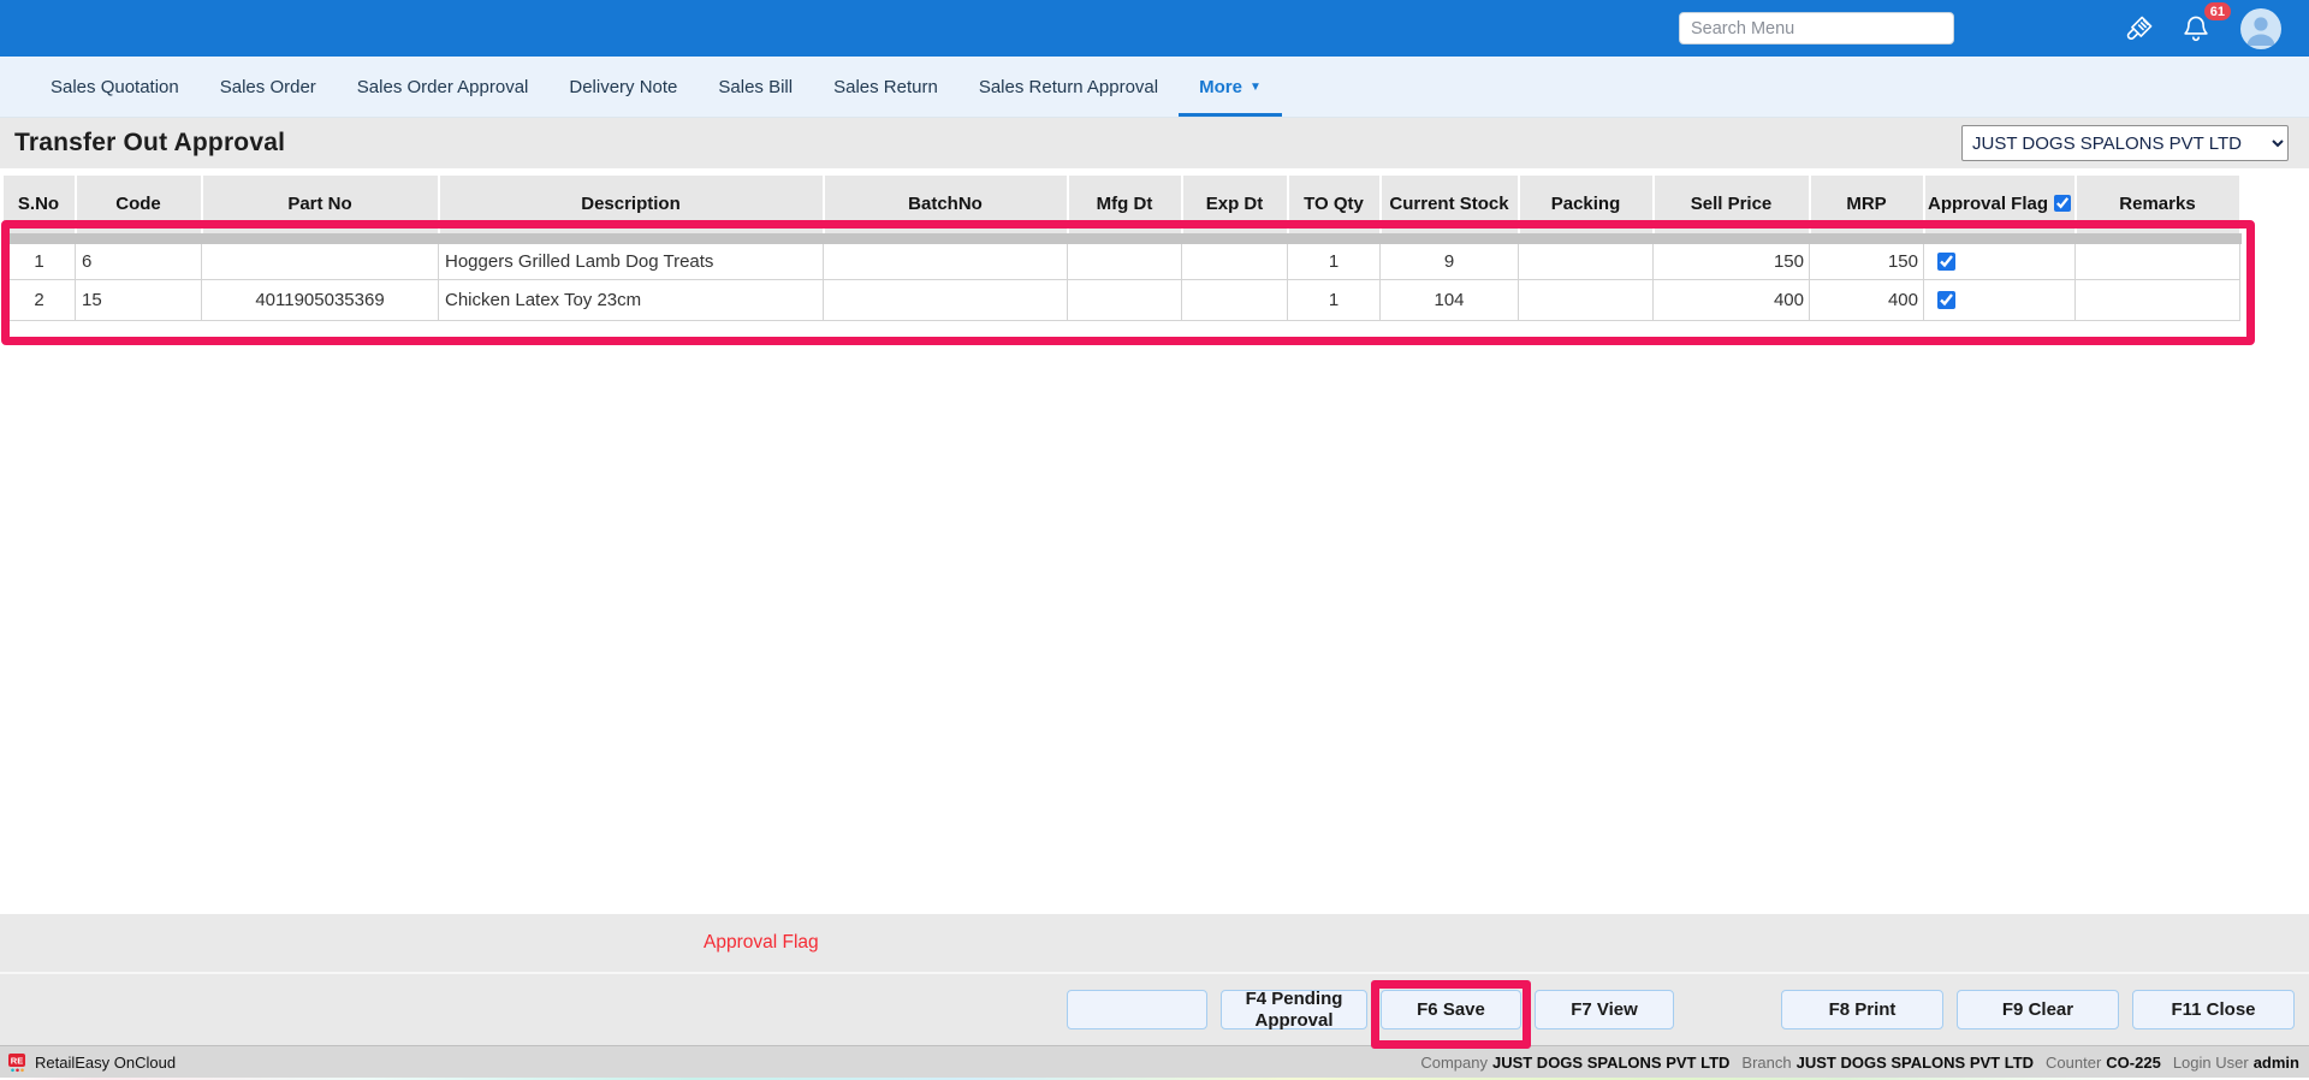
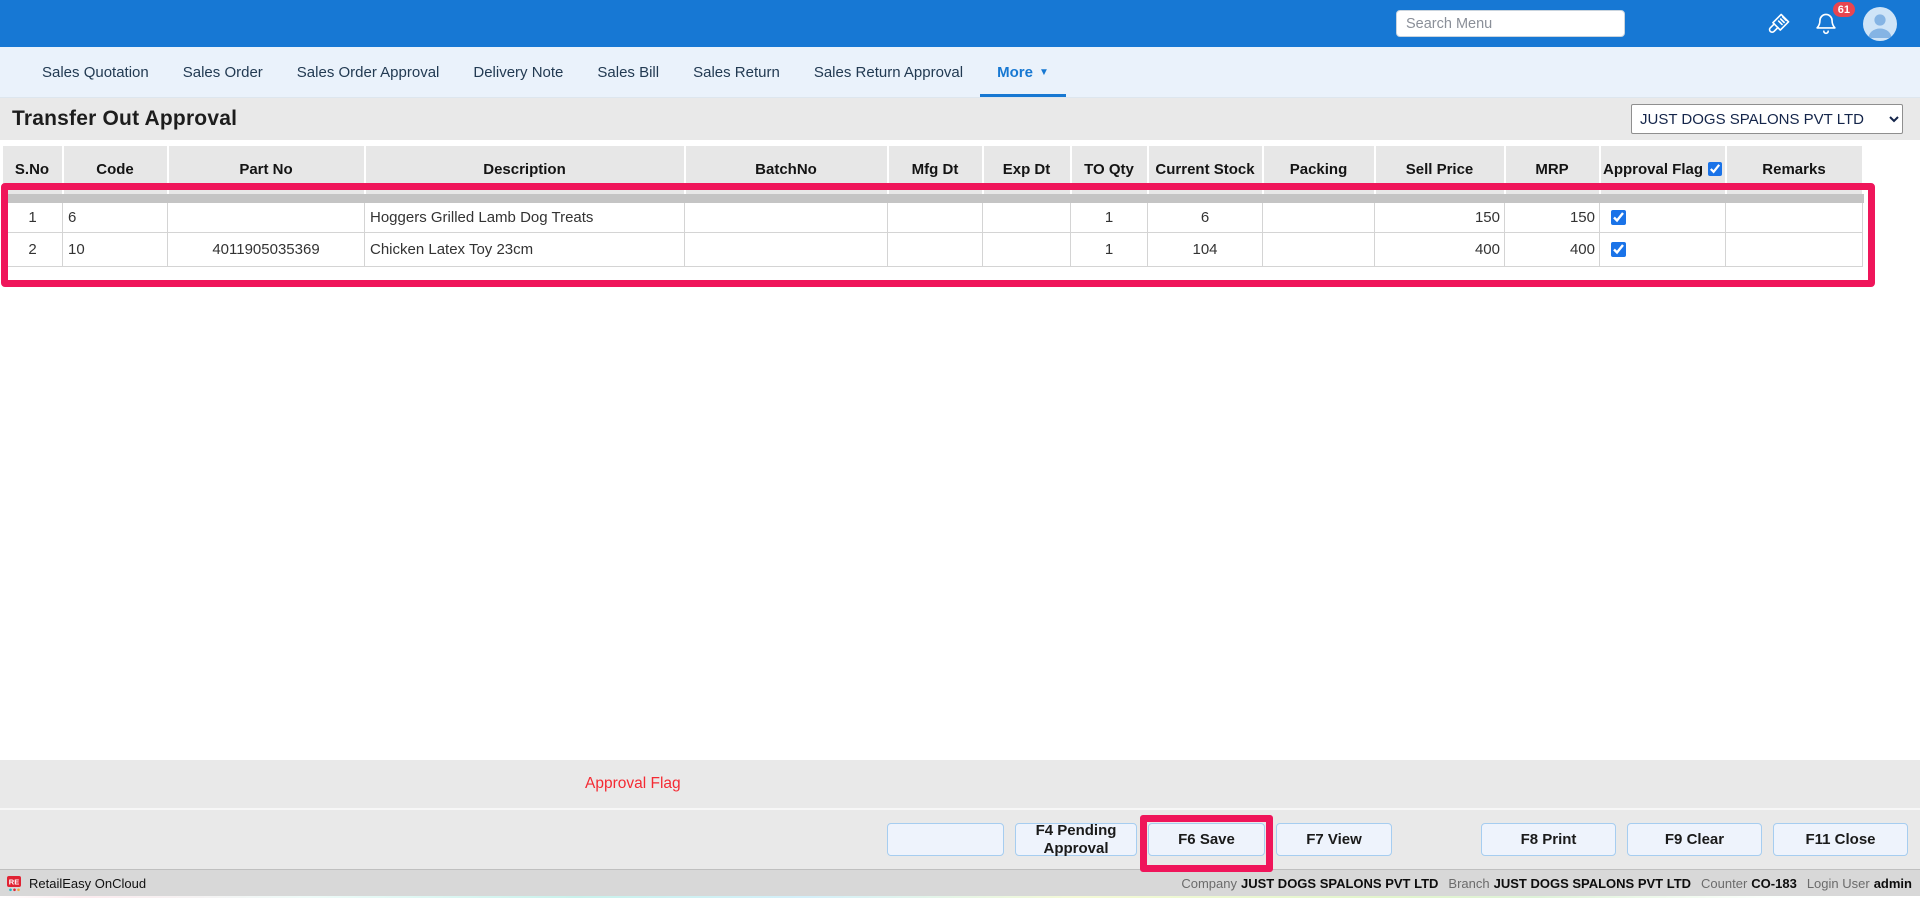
  Search Menu
  61
  Sales Quotation
  Sales Order
  Sales Order Approval
  Delivery Note
  Sales Bill
  Sales Return
  Sales Return Approval
  More
  ▼
  Transfer Out Approval
  JUST DOGS SPALONS PVT LTD
  S.No	Code	Part No	Description	BatchNo	Mfg Dt	Exp Dt	TO Qty	Current Stock	Packing	Sell Price	MRP	Approval Flag	Remarks
- 1	6		Hoggers Grilled Lamb Dog Treats				1	9		150	150
+ 1	6		Hoggers Grilled Lamb Dog Treats				1	6		150	150
- 2	15	4011905035369	Chicken Latex Toy 23cm				1	104		400	400
+ 2	10	4011905035369	Chicken Latex Toy 23cm				1	104		400	400
  Approval Flag
  F4 Pending Approval
  F6 Save
  F7 View
  F8 Print
  F9 Clear
  F11 Close
  RE
  RetailEasy OnCloud
  Company
  JUST DOGS SPALONS PVT LTD
  Branch
  JUST DOGS SPALONS PVT LTD
  Counter
- CO-225
+ CO-183
  Login User
  admin
